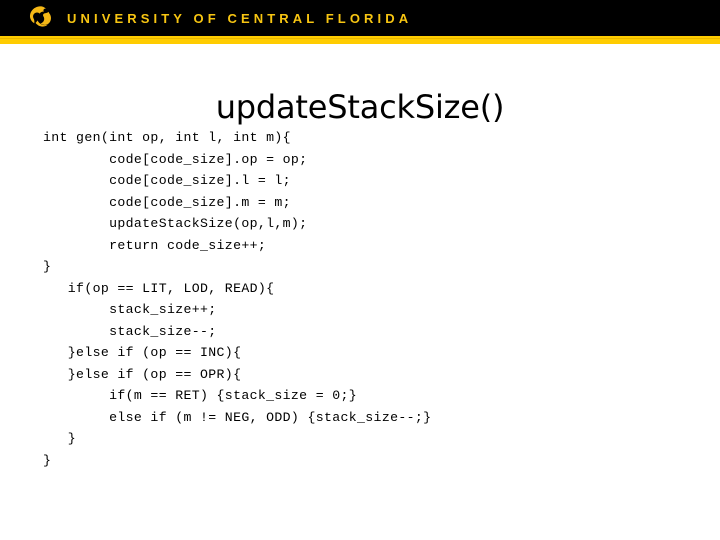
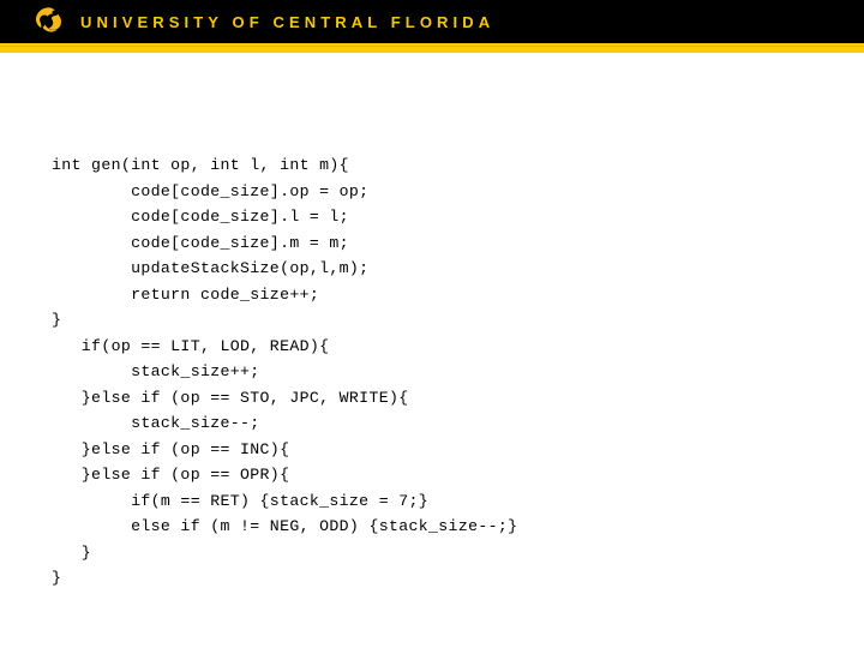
  UNIVERSITY OF CENTRAL FLORIDA
- updateStackSize()
  int gen(int op, int l, int m){
  code[code_size].op = op;
  code[code_size].l = l;
  code[code_size].m = m;
  updateStackSize(op,l,m);
  return code_size++;
  }
  if(op == LIT, LOD, READ){
  stack_size++;
+ }else if (op == STO, JPC, WRITE){
  stack_size--;
  }else if (op == INC){
  }else if (op == OPR){
- if(m == RET) {stack_size = 0;}
+ if(m == RET) {stack_size = 7;}
  else if (m != NEG, ODD) {stack_size--;}
  }
  }
